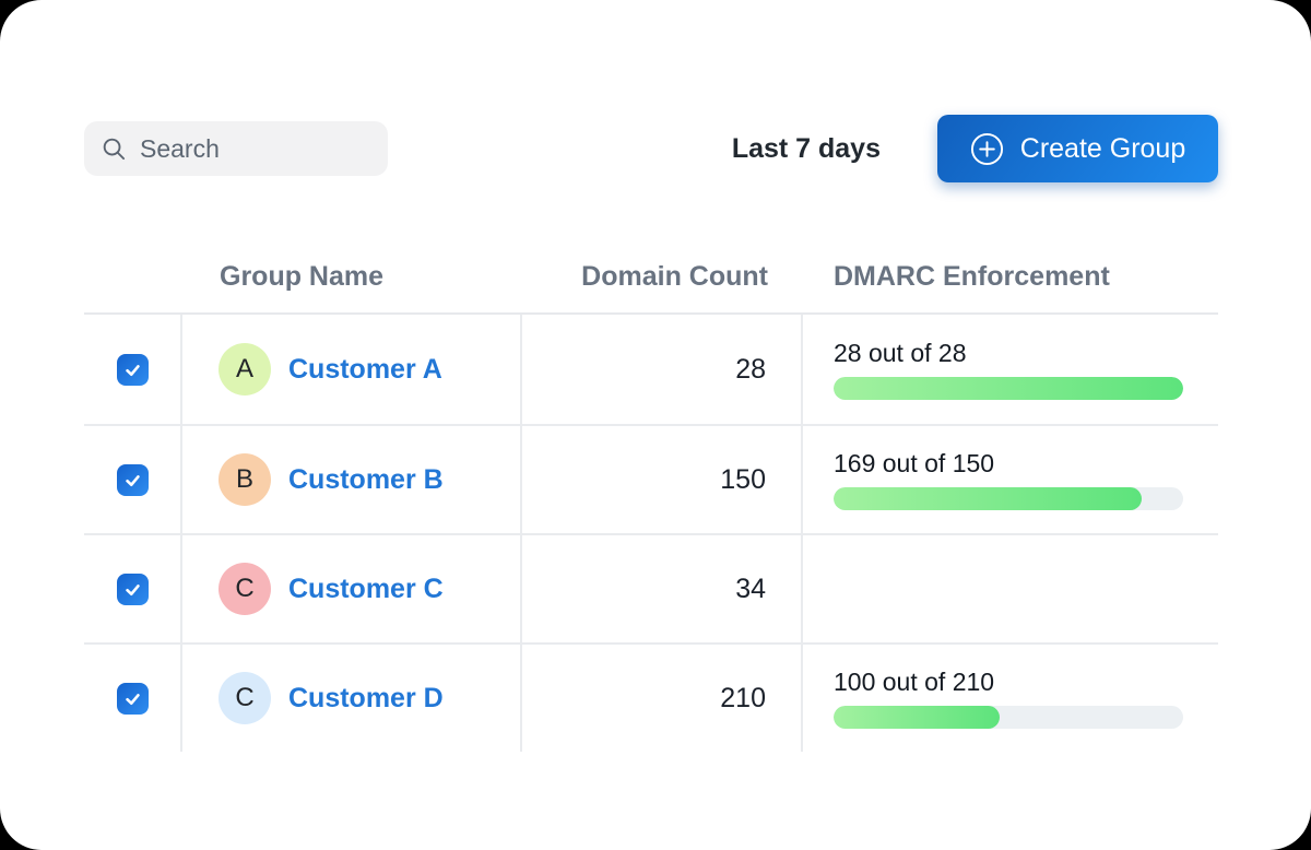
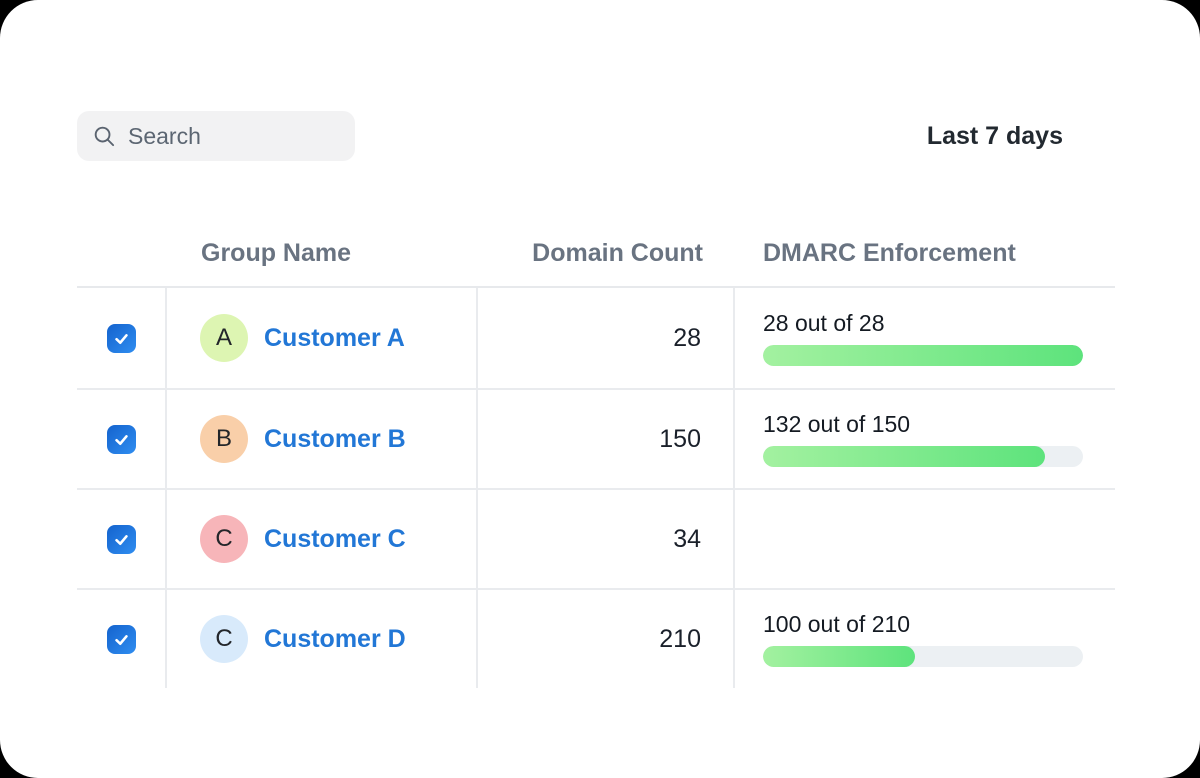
  Search
  Last 7 days
- Create Group
  Group Name
  Domain Count
  DMARC Enforcement
  A
  Customer A
  28
  28 out of 28
  B
  Customer B
  150
- 169 out of 150
+ 132 out of 150
  C
  Customer C
  34
  C
  Customer D
  210
  100 out of 210
